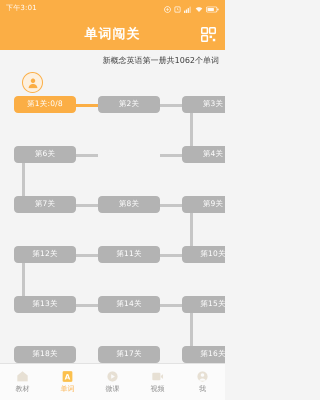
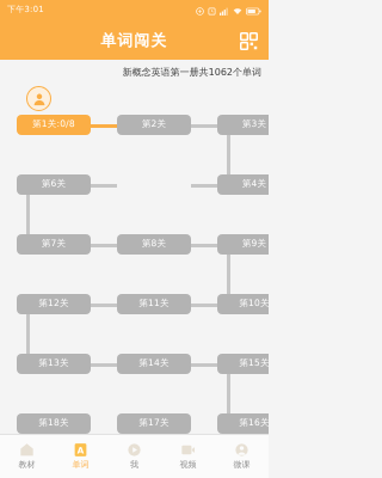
  下午3:01
  单词闯关
  新概念英语第一册共1062个单词
  第1关:0/8
  第2关
  第3关
  第6关
  第4关
  第7关
  第8关
  第9关
  第12关
  第11关
  第10关
  第13关
  第14关
  第15关
  第18关
  第17关
  第16关
  教材
  A
  单词
- 微课
+ 我
  视频
- 我
+ 微课
